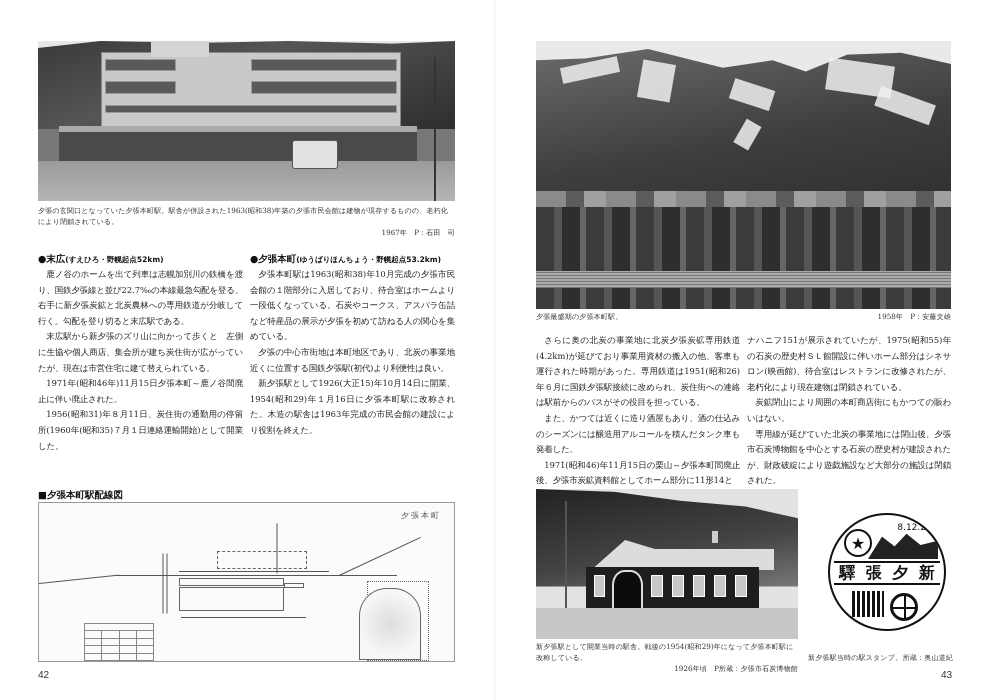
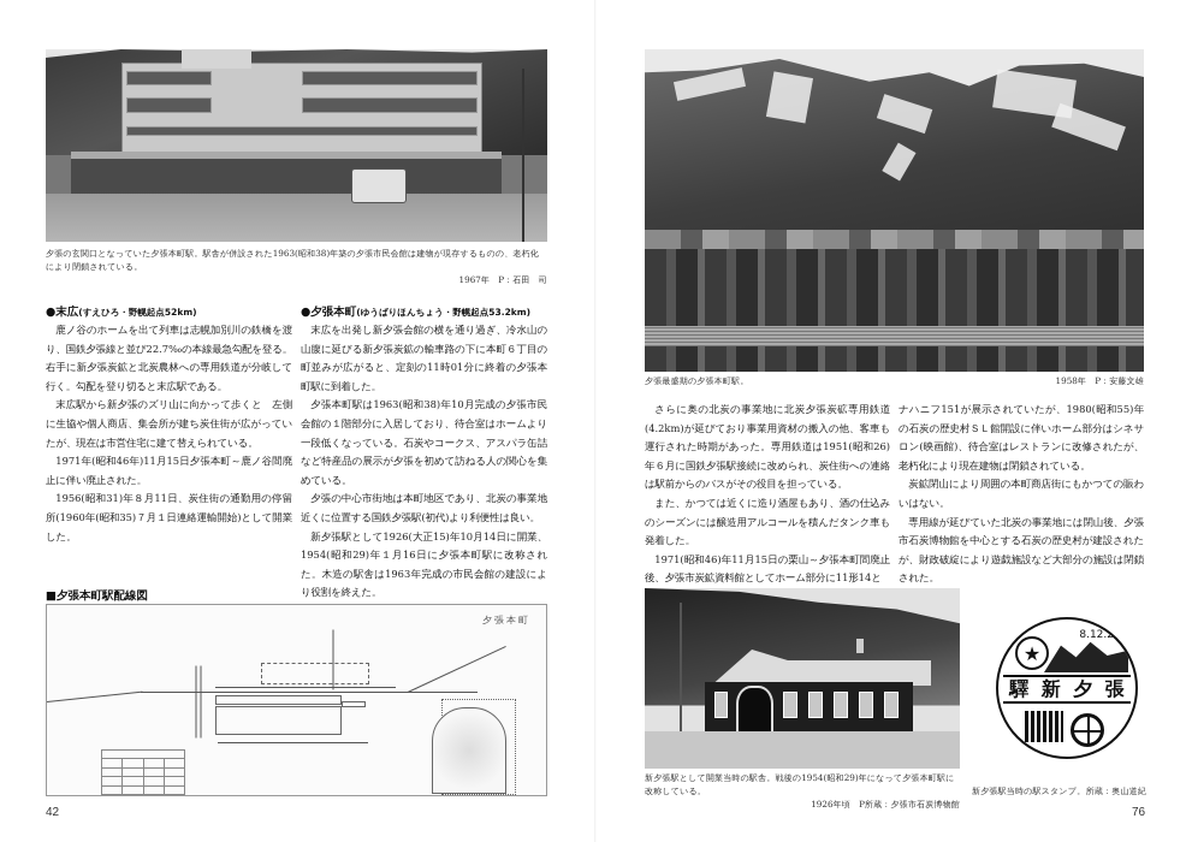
  夕張の玄関口となっていた夕張本町駅。駅舎が併設された1963(昭和38)年築の夕張市民会館は建物が現存するものの、老朽化により閉鎖されている。
  1967年 P：石田 司
  ●末広(すえひろ・野幌起点52km)
  鹿ノ谷のホームを出て列車は志幌加別川の鉄橋を渡り、国鉄夕張線と並び22.7‰の本線最急勾配を登る。右手に新夕張炭鉱と北炭農林への専用鉄道が分岐して行く。勾配を登り切ると末広駅である。
  末広駅から新夕張のズリ山に向かって歩くと 左側に生協や個人商店、集会所が建ち炭住街が広がっていたが、現在は市営住宅に建て替えられている。
  1971年(昭和46年)11月15日夕張本町～鹿ノ谷間廃止に伴い廃止された。
  1956(昭和31)年８月11日、炭住街の通勤用の停留所(1960年(昭和35)７月１日連絡運輸開始)として開業した。
  ●夕張本町(ゆうばりほんちょう・野幌起点53.2km)
+ 末広を出発し新夕張会館の横を通り過ぎ、冷水山の山腹に延びる新夕張炭鉱の輸車路の下に本町６丁目の町並みが広がると、定刻の11時01分に終着の夕張本町駅に到着した。
  夕張本町駅は1963(昭和38)年10月完成の夕張市民会館の１階部分に入居しており、待合室はホームより一段低くなっている。石炭やコークス、アスパラ缶詰など特産品の展示が夕張を初めて訪ねる人の関心を集めている。
  夕張の中心市街地は本町地区であり、北炭の事業地近くに位置する国鉄夕張駅(初代)より利便性は良い。
  新夕張駅として1926(大正15)年10月14日に開業、1954(昭和29)年１月16日に夕張本町駅に改称された。木造の駅舎は1963年完成の市民会館の建設により役割を終えた。
  ■夕張本町駅配線図
  夕張本町
  42
  夕張最盛期の夕張本町駅。
  1958年 P：安藤文雄
  さらに奥の北炭の事業地に北炭夕張炭砿専用鉄道(4.2km)が延びており事業用資材の搬入の他、客車も運行された時期があった。専用鉄道は1951(昭和26)年６月に国鉄夕張駅接続に改められ、炭住街への連絡は駅前からのバスがその役目を担っている。
  また、かつては近くに造り酒屋もあり、酒の仕込みのシーズンには醸造用アルコールを積んだタンク車も発着した。
  1971(昭和46)年11月15日の栗山～夕張本町間廃止後、夕張市炭鉱資料館としてホーム部分に11形14と
- ナハニフ151が展示されていたが、1975(昭和55)年の石炭の歴史村ＳＬ館開設に伴いホーム部分はシネサロン(映画館)、待合室はレストランに改修されたが、老朽化により現在建物は閉鎖されている。
+ ナハニフ151が展示されていたが、1980(昭和55)年の石炭の歴史村ＳＬ館開設に伴いホーム部分はシネサロン(映画館)、待合室はレストランに改修されたが、老朽化により現在建物は閉鎖されている。
  炭鉱閉山により周囲の本町商店街にもかつての賑わいはない。
  専用線が延びていた北炭の事業地には閉山後、夕張市石炭博物館を中心とする石炭の歴史村が建設されたが、財政破綻により遊戯施設など大部分の施設は閉鎖された。
  新夕張駅として開業当時の駅舎。戦後の1954(昭和29)年になって夕張本町駅に改称している。
  1926年頃 P所蔵：夕張市石炭博物館
  ★
  8.12.2
  驛
- 張
+ 新
  夕
- 新
+ 張
  新夕張駅当時の駅スタンプ。
  所蔵：奥山道紀
- 43
+ 76
